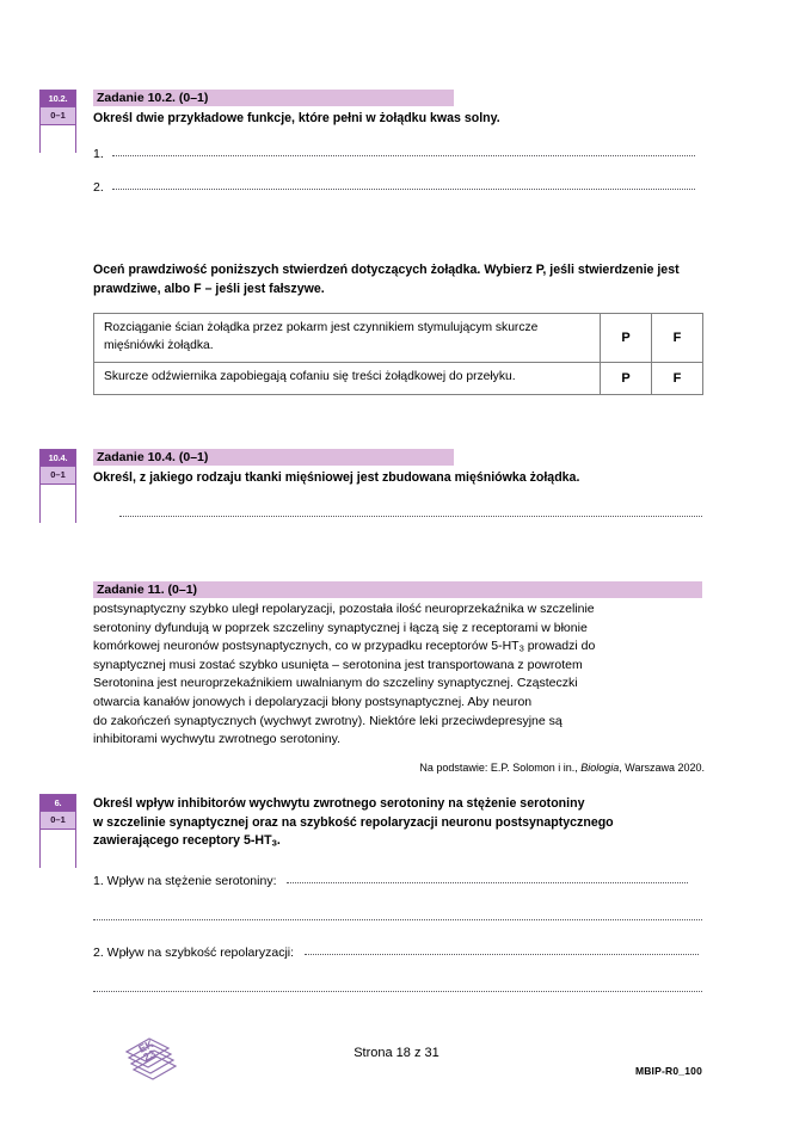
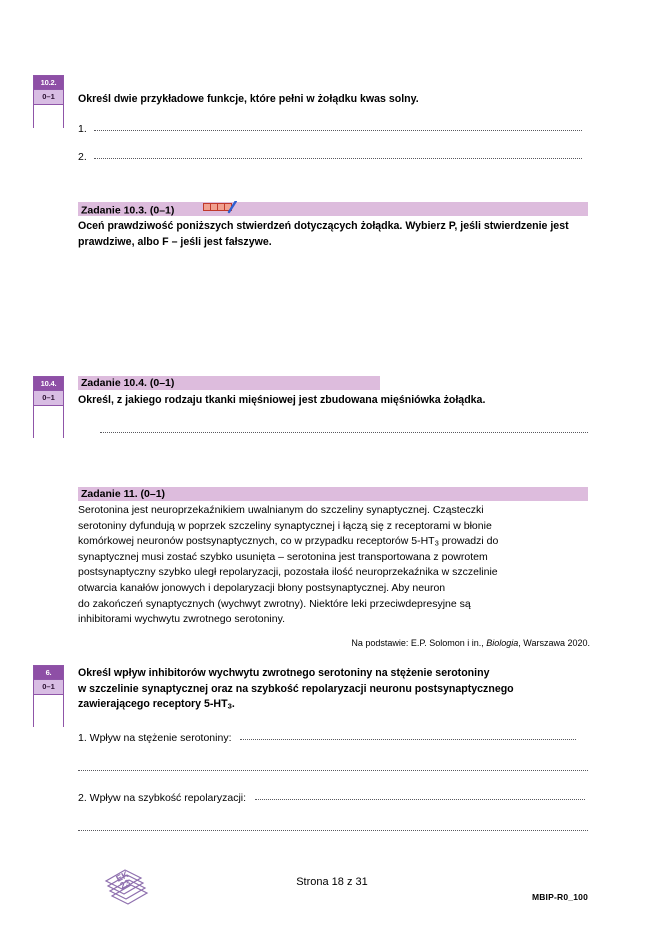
  10.2.
  0–1
- Zadanie 10.2. (0–1)
  Określ dwie przykładowe funkcje, które pełni w żołądku kwas solny.
  1.
  2.
+ Zadanie 10.3. (0–1)
  Oceń prawdziwość poniższych stwierdzeń dotyczących żołądka. Wybierz P, jeśli stwierdzenie jest prawdziwe, albo F – jeśli jest fałszywe.
- Rozciąganie ścian żołądka przez pokarm jest czynnikiem stymulującym skurcze mięśniówki żołądka.	P	F
- Skurcze odźwiernika zapobiegają cofaniu się treści żołądkowej do przełyku.	P	F
  10.4.
  0–1
  Zadanie 10.4. (0–1)
  Określ, z jakiego rodzaju tkanki mięśniowej jest zbudowana mięśniówka żołądka.
  Zadanie 11. (0–1)
- postsynaptyczny szybko uległ repolaryzacji, pozostała ilość neuroprzekaźnika w szczelinie
+ Serotonina jest neuroprzekaźnikiem uwalnianym do szczeliny synaptycznej. Cząsteczki
  serotoniny dyfundują w poprzek szczeliny synaptycznej i łączą się z receptorami w błonie
  komórkowej neuronów postsynaptycznych, co w przypadku receptorów 5-HT3 prowadzi do
  synaptycznej musi zostać szybko usunięta – serotonina jest transportowana z powrotem
- Serotonina jest neuroprzekaźnikiem uwalnianym do szczeliny synaptycznej. Cząsteczki
+ postsynaptyczny szybko uległ repolaryzacji, pozostała ilość neuroprzekaźnika w szczelinie
  otwarcia kanałów jonowych i depolaryzacji błony postsynaptycznej. Aby neuron
  do zakończeń synaptycznych (wychwyt zwrotny). Niektóre leki przeciwdepresyjne są
  inhibitorami wychwytu zwrotnego serotoniny.
  Na podstawie: E.P. Solomon i in., Biologia, Warszawa 2020.
  6.
  0–1
  Określ wpływ inhibitorów wychwytu zwrotnego serotoniny na stężenie serotoniny
  w szczelinie synaptycznej oraz na szybkość repolaryzacji neuronu postsynaptycznego
  zawierającego receptory 5-HT3.
  1. Wpływ na stężenie serotoniny:
  2. Wpływ na szybkość repolaryzacji:
  Strona 18 z 31
  MBIP-R0_100
